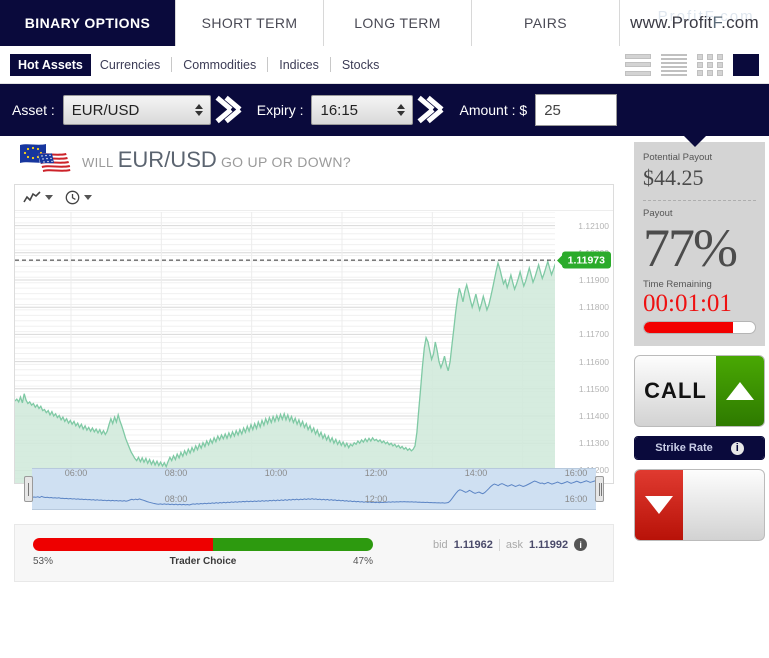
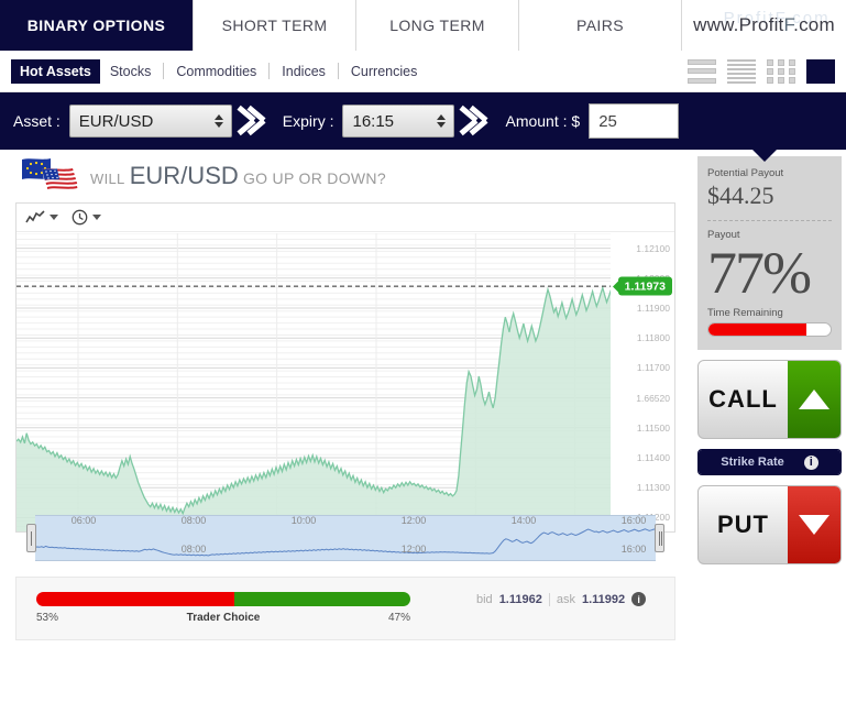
  BINARY OPTIONS
  SHORT TERM
  LONG TERM
  PAIRS
  ProfitF.com
  www.ProfitF.com
  Hot Assets
- Currencies
+ Stocks
  Commodities
  Indices
- Stocks
+ Currencies
  Asset :
  EUR/USD
  Expiry :
  16:15
  Amount : $
  25
  WILL EUR/USD GO UP OR DOWN?
  1.12100
  1.11900
  1.11800
  1.11700
- 1.11600
+ 1.66520
  1.11500
  1.11400
  1.11300
  1.11973
  06:00
  08:00
  10:00
  12:00
  14:00
  16:00
  08:00
  12:00
  16:00
  53%
  Trader Choice
  47%
  bid
  1.11962
  ask
  1.11992
  i
  Potential Payout
  $44.25
  Payout
  77%
  Time Remaining
- 00:01:01
  CALL
  Strike Rate
  i
+ PUT
